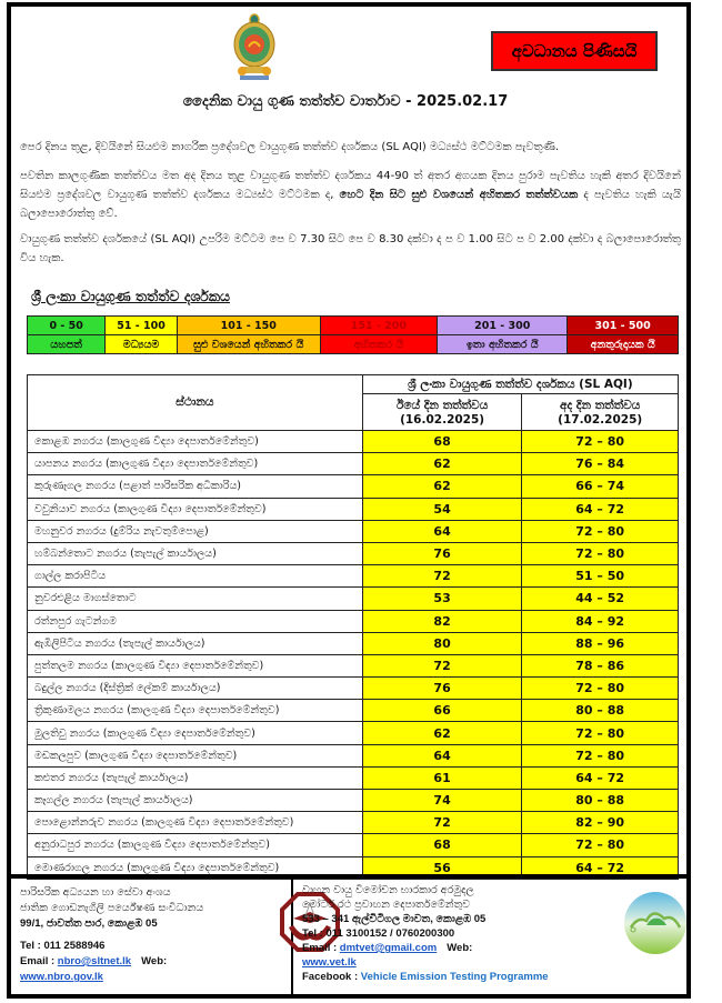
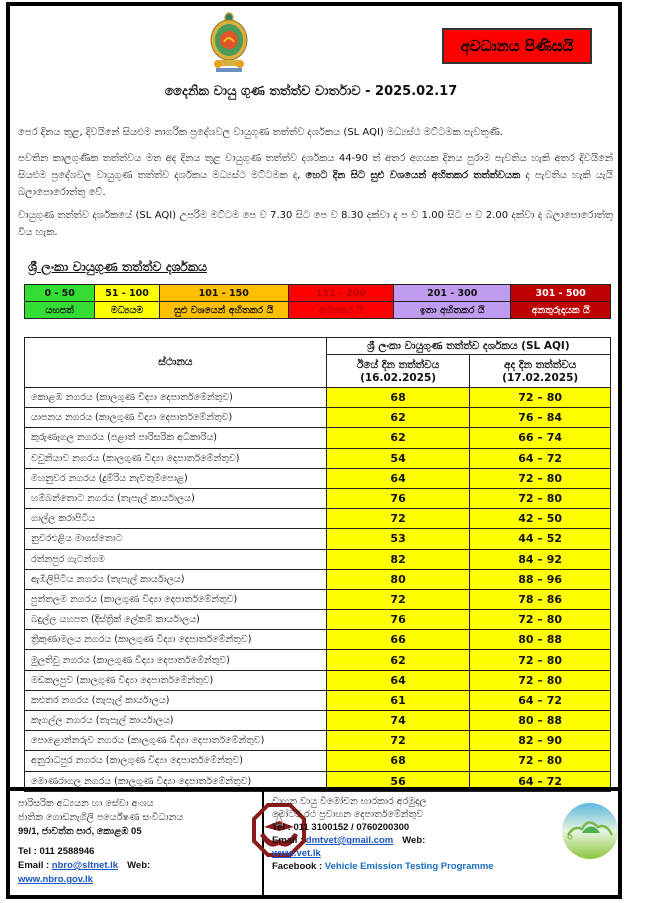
  අවධානය පිණිසයි
  දෛනික වායු ගුණ තත්ත්ව වාර්තාව - 2025.02.17
  පෙර දිනය තුළ, දිවයිනේ සියළුම නාගරික ප්‍රදේශවල වායුගුණ තත්ත්ව දර්ශකය (SL AQI) මධ්‍යස්ථ මට්ටමක පැවතුණි.
  පවතින කාලගුණික තත්ත්වය මත අද දිනය තුළ වායුගුණ තත්ත්ව දර්ශකය 44-90 ත් අතර අගයක දිනය පුරාම පැවතිය හැකි අතර දිවයිනේ සියළුම ප්‍රදේශවල වායුගුණ තත්ත්ව දර්ශකය මධ්‍යස්ථ මට්ටමක ද, හෙට දින සිට සුළු වශයෙන් අහිතකර තත්ත්වයක ද පැවතිය හැකි යැයි බලාපොරොත්තු වේ.
  වායුගුණ තත්ත්ව දර්ශකයේ (SL AQI) උපරිම මට්ටම පෙ ව 7.30 සිට පෙ ව 8.30 දක්වා ද ප ව 1.00 සිට ප ව 2.00 දක්වා ද බලාපොරොත්තු විය හැක.
  ශ්‍රී ලංකා වායුගුණ තත්ත්ව දර්ශකය
  0 - 50	51 - 100	101 - 150	151 - 200	201 - 300	301 - 500
  යහපත්	මධ්‍යයම	සුළු වශයෙන් අහිතකර යි	අහිතකර යි	ඉතා අහිතකර යි	අනතුරුදායක යි
  ස්ථානය	ශ්‍රී ලංකා වායුගුණ තත්ත්ව දර්ශකය (SL AQI)
  ඊයේ දින තත්ත්වය(16.02.2025)	අද දින තත්ත්වය(17.02.2025)
  කොළඹ නගරය (කාලගුණ විද්‍යා දෙපාර්තමේන්තුව)	68	72 – 80
  යාපනය නගරය (කාලගුණ විද්‍යා දෙපාර්තමේන්තුව)	62	76 – 84
  කුරුණෑගල නගරය (පළාත් පාරිසරික අධිකාරිය)	62	66 – 74
  වවුනියාව නගරය (කාලගුණ විද්‍යා දෙපාර්තමේන්තුව)	54	64 – 72
  මහනුවර නගරය (දුම්රිය නැවතුම්පොළ)	64	72 – 80
  හම්බන්තොට නගරය (තැපැල් කාර්යාලය)	76	72 – 80
- ගාල්ල කරාපිටිය	72	51 – 50
+ ගාල්ල කරාපිටිය	72	42 – 50
  නුවරඑළිය මාගස්තොට	53	44 – 52
  රත්නපුර ගැටන්ගම	82	84 – 92
  ඇඹිලිපිටිය නගරය (තැපැල් කාර්යාලය)	80	88 – 96
  පුත්තලම නගරය (කාලගුණ විද්‍යා දෙපාර්තමේන්තුව)	72	78 – 86
- බදුල්ල නගරය (දිස්ත්‍රික් ලේකම් කාර්යාලය)	76	72 – 80
+ බදුල්ල යහපත (දිස්ත්‍රික් ලේකම් කාර්යාලය)	76	72 – 80
  ත්‍රිකුණාමලය නගරය (කාලගුණ විද්‍යා දෙපාර්තමේන්තුව)	66	80 – 88
  මුලතිවු නගරය (කාලගුණ විද්‍යා දෙපාර්තමේන්තුව)	62	72 – 80
  මඩකලපුව (කාලගුණ විද්‍යා දෙපාර්තමේන්තුව)	64	72 – 80
  කළුතර නගරය (තැපැල් කාර්යාලය)	61	64 – 72
  කෑගල්ල නගරය (තැපැල් කාර්යාලය)	74	80 – 88
  පොළොන්නරුව නගරය (කාලගුණ විද්‍යා දෙපාර්තමේන්තුව)	72	82 – 90
  අනුරාධපුර නගරය (කාලගුණ විද්‍යා දෙපාර්තමේන්තුව)	68	72 – 80
  මොණරාගල නගරය (කාලගුණ විද්‍යා දෙපාර්තමේන්තුව)	56	64 – 72
  පාරිසරික අධ්‍යයන හා සේවා අංශය
  ජාතික ගොඩනැගිලි පර්යේෂණ සංවිධානය
  99/1, ජාවත්ත පාර, කොළඹ 05
  Tel : 011 2588946
  Email : nbro@sltnet.lk Web:
  www.nbro.gov.lk
  වාහන වායු විමෝචන භාරකාර අරමුදල
  මෝටර් රථ ප්‍රවාහන දෙපාර්තමේන්තුව
- 533 – 341 ඇල්විටිගල මාවත, කොළඹ 05
  Tel : 011 3100152 / 0760200300
  Email : dmtvet@gmail.com Web:
  www.vet.lk
  Facebook : Vehicle Emission Testing Programme
